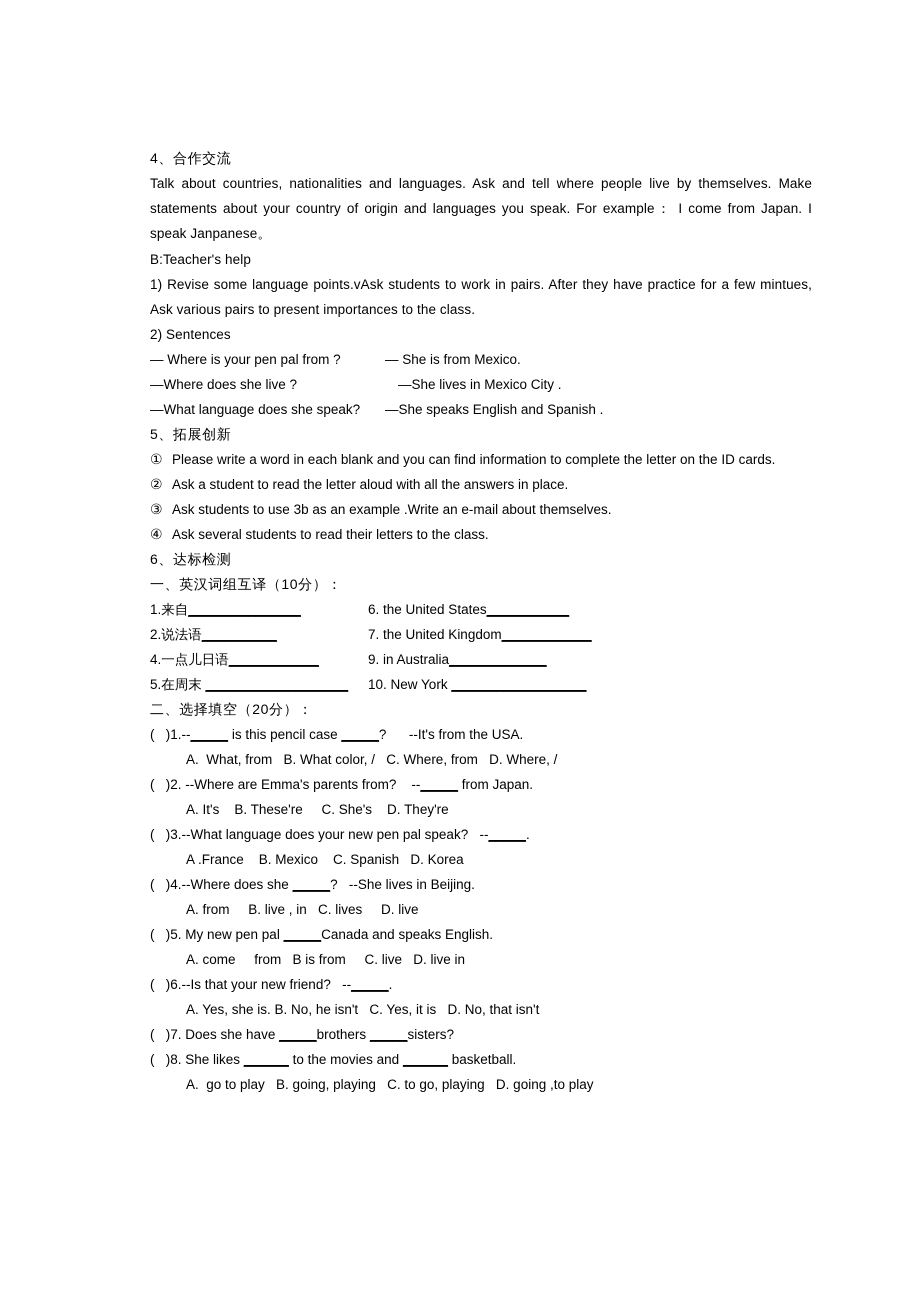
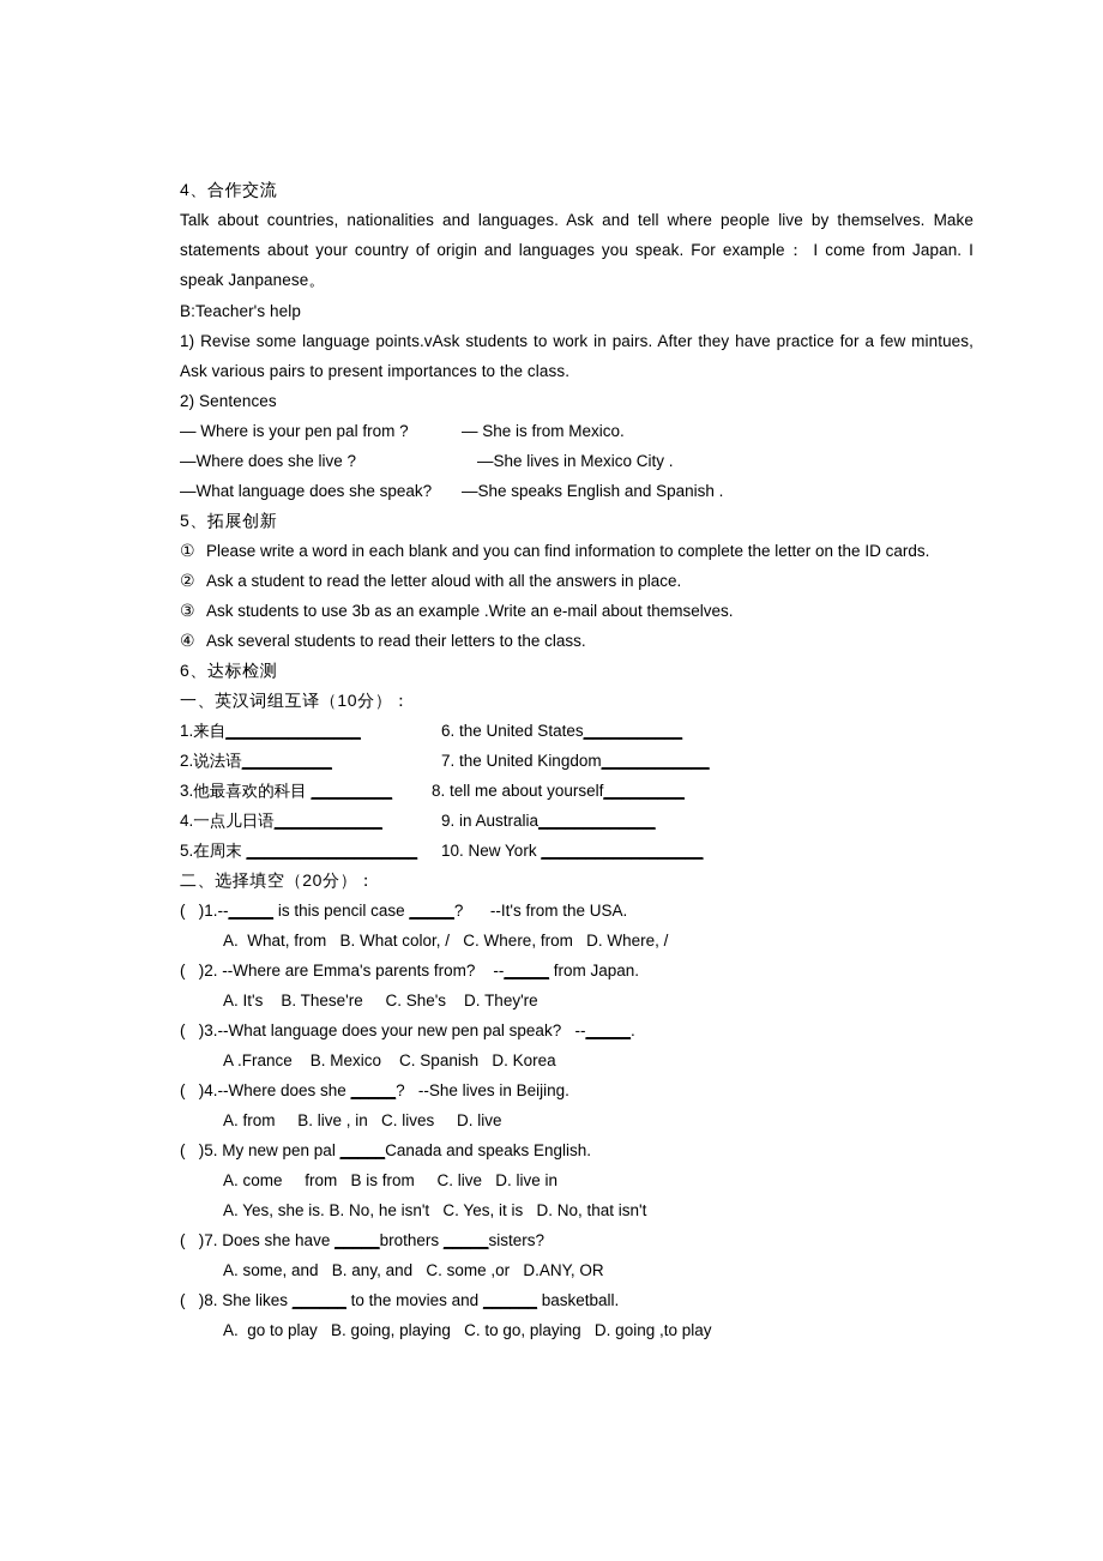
  4、合作交流
  Talk about countries, nationalities and languages. Ask and tell where people live by themselves. Make statements about your country of origin and languages you speak. For example： I come from Japan. I speak Janpanese。
  B:Teacher's help
  1) Revise some language points.vAsk students to work in pairs. After they have practice for a few mintues, Ask various pairs to present importances to the class.
  2) Sentences
  — Where is your pen pal from ?
  — She is from Mexico.
  —Where does she live ?
  —She lives in Mexico City .
  —What language does she speak?
  —She speaks English and Spanish .
  5、拓展创新
  ①
  Please write a word in each blank and you can find information to complete the letter on the ID cards.
  ②
  Ask a student to read the letter aloud with all the answers in place.
  ③
  Ask students to use 3b as an example .Write an e-mail about themselves.
  ④
  Ask several students to read their letters to the class.
  6、达标检测
  一、英汉词组互译（10分）：
  1.来自_______________
  6. the United States___________
  2.说法语__________
  7. the United Kingdom____________
+ 3.他最喜欢的科目 _________
+ 8. tell me about yourself_________
  4.一点儿日语____________
  9. in Australia_____________
  5.在周末 ___________________
  10. New York __________________
  二、选择填空（20分）：
  ( )1.--_____ is this pencil case _____? --It's from the USA.
  A. What, from B. What color, / C. Where, from D. Where, /
  ( )2. --Where are Emma's parents from? --_____ from Japan.
  A. It's B. These're C. She's D. They're
  ( )3.--What language does your new pen pal speak? --_____.
  A .France B. Mexico C. Spanish D. Korea
  ( )4.--Where does she _____? --She lives in Beijing.
  A. from B. live , in C. lives D. live
  ( )5. My new pen pal _____Canada and speaks English.
  A. come from B is from C. live D. live in
- ( )6.--Is that your new friend? --_____.
  A. Yes, she is. B. No, he isn't C. Yes, it is D. No, that isn't
  ( )7. Does she have _____brothers _____sisters?
+ A. some, and B. any, and C. some ,or D.ANY, OR
  ( )8. She likes ______ to the movies and ______ basketball.
  A. go to play B. going, playing C. to go, playing D. going ,to play
